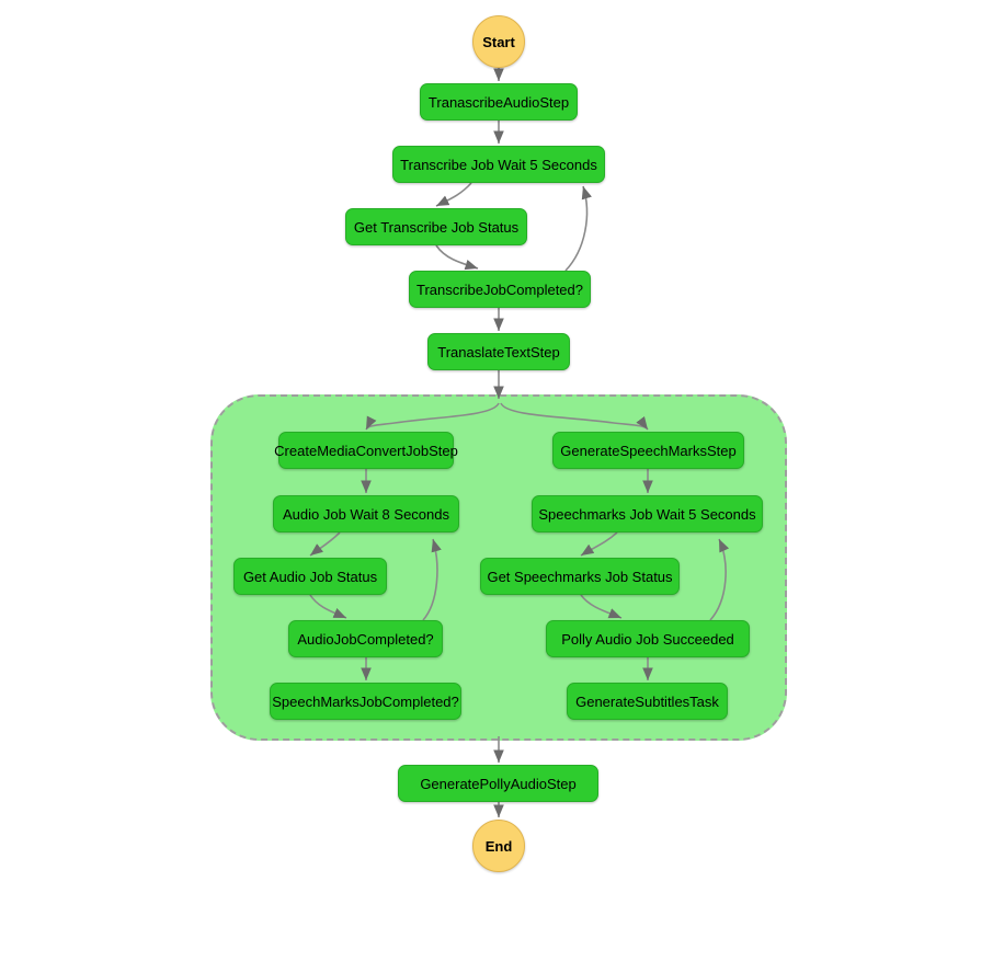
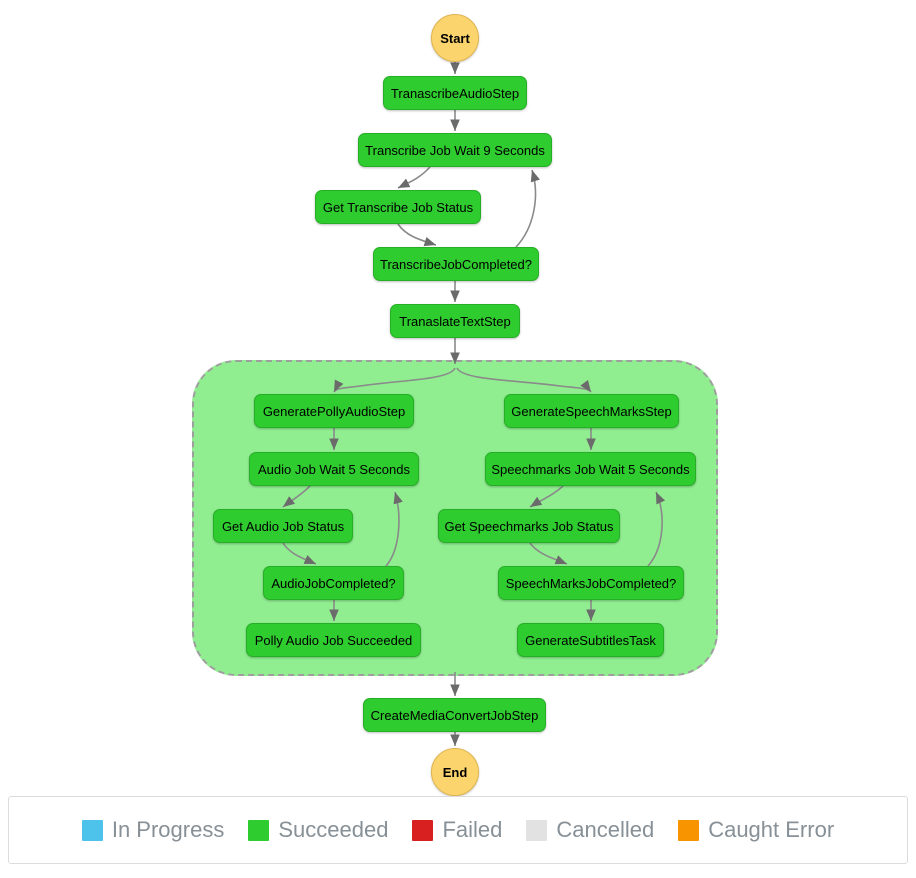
  TranascribeAudioStep
- Transcribe Job Wait 5 Seconds
+ Transcribe Job Wait 9 Seconds
  Get Transcribe Job Status
  TranscribeJobCompleted?
  TranaslateTextStep
- CreateMediaConvertJobStep
+ GeneratePollyAudioStep
- Audio Job Wait 8 Seconds
+ Audio Job Wait 5 Seconds
  Get Audio Job Status
  AudioJobCompleted?
- SpeechMarksJobCompleted?
+ Polly Audio Job Succeeded
  GenerateSpeechMarksStep
  Speechmarks Job Wait 5 Seconds
  Get Speechmarks Job Status
- Polly Audio Job Succeeded
+ SpeechMarksJobCompleted?
  GenerateSubtitlesTask
- GeneratePollyAudioStep
+ CreateMediaConvertJobStep
  Start
  End
+ In Progress
+ Succeeded
+ Failed
+ Cancelled
+ Caught Error
